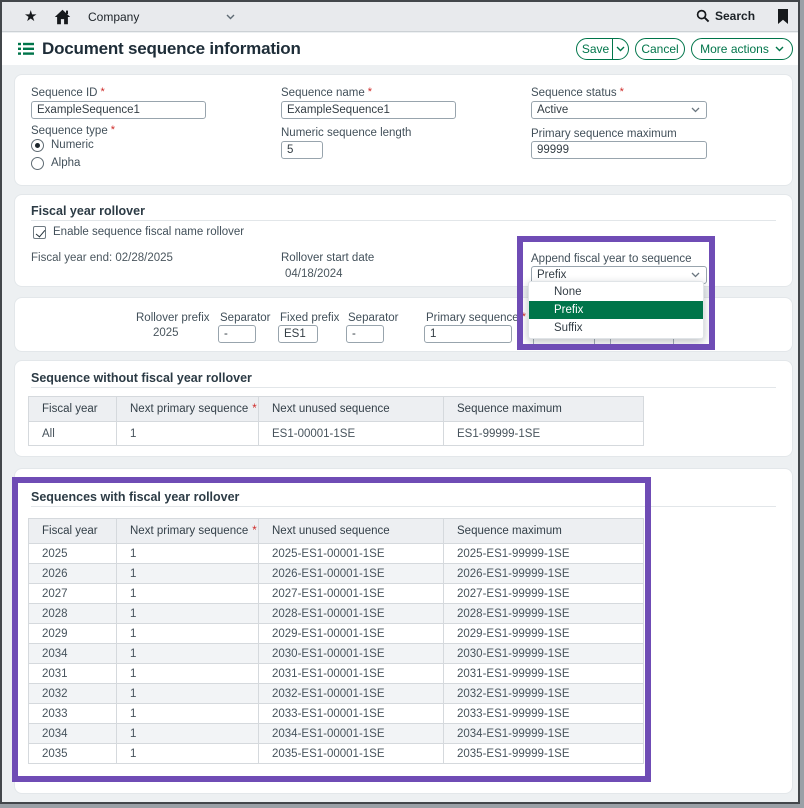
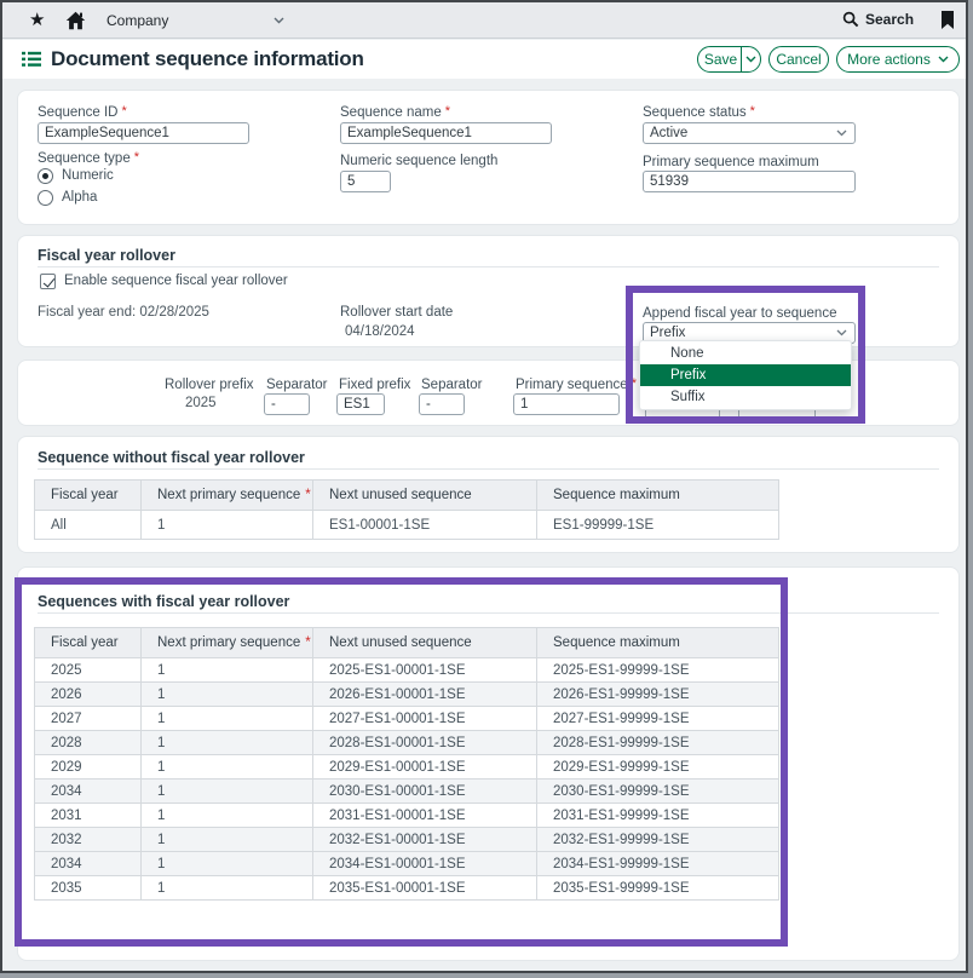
  ★
  Company
  Search
  Document sequence information
  Save
  Cancel
  More actions
  Sequence ID
  ExampleSequence1
  Sequence type
  Numeric
  Alpha
  Sequence name
  ExampleSequence1
  Numeric sequence length
  5
  Sequence status
  Active
  Primary sequence maximum
- 99999
+ 51939
  Fiscal year rollover
- Enable sequence fiscal name rollover
+ Enable sequence fiscal year rollover
  Fiscal year end: 02/28/2025
  Rollover start date
  04/18/2024
  Append fiscal year to sequence
  Prefix
  Rollover prefix
  2025
  Separator
  -
  Fixed prefix
  ES1
  Separator
  -
  Primary sequence
  1
  None
  Prefix
  Suffix
  Sequence without fiscal year rollover
  Fiscal year	Next primary sequence *	Next unused sequence	Sequence maximum
  All	1	ES1-00001-1SE	ES1-99999-1SE
  Sequences with fiscal year rollover
  Fiscal year	Next primary sequence *	Next unused sequence	Sequence maximum
  2025	1	2025-ES1-00001-1SE	2025-ES1-99999-1SE
  2026	1	2026-ES1-00001-1SE	2026-ES1-99999-1SE
  2027	1	2027-ES1-00001-1SE	2027-ES1-99999-1SE
  2028	1	2028-ES1-00001-1SE	2028-ES1-99999-1SE
  2029	1	2029-ES1-00001-1SE	2029-ES1-99999-1SE
  2034	1	2030-ES1-00001-1SE	2030-ES1-99999-1SE
  2031	1	2031-ES1-00001-1SE	2031-ES1-99999-1SE
  2032	1	2032-ES1-00001-1SE	2032-ES1-99999-1SE
- 2033	1	2033-ES1-00001-1SE	2033-ES1-99999-1SE
  2034	1	2034-ES1-00001-1SE	2034-ES1-99999-1SE
  2035	1	2035-ES1-00001-1SE	2035-ES1-99999-1SE
